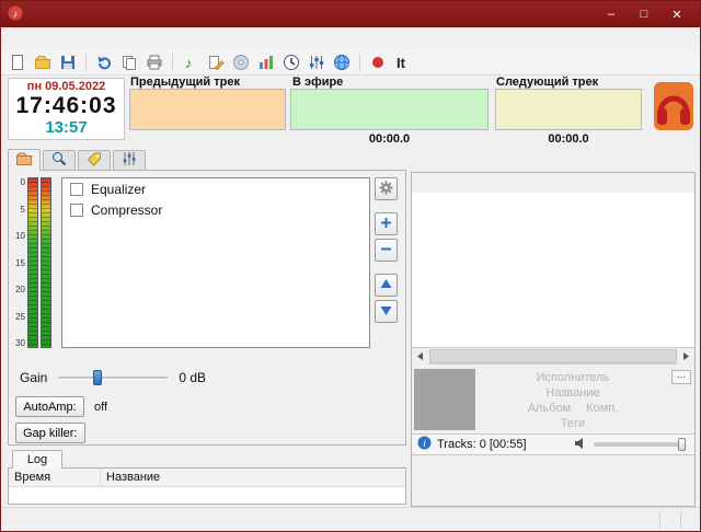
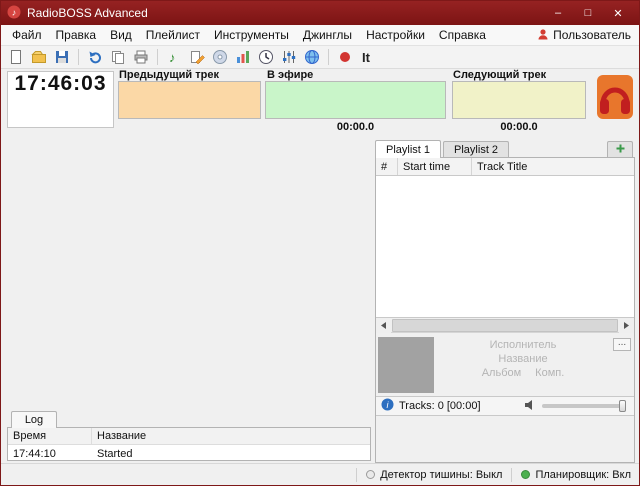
  ♪
+ RadioBOSS Advanced
  –
  □
  ✕
+ Файл
+ Правка
+ Вид
+ Плейлист
+ Инструменты
+ Джинглы
+ Настройки
+ Справка
+ Пользователь
  ♪
  It
- пн 09.05.2022
  17:46:03
- 13:57
  Предыдущий трек
  В эфире
  00:00.0
  Следующий трек
  00:00.0
- 0
- 5
- 10
- 15
- 20
- 25
- 30
- Equalizer
- Compressor
- Gain
- 0 dB
- AutoAmp:
- off
- Gap killer:
  Log
  Время
  Название
+ 17:44:10
+ Started
+ Playlist 1
+ Playlist 2
+ #
+ Start time
+ Track Title
  Исполнитель
  Название
  Альбом
  Комп.
- Теги
  ...
  i
- Tracks: 0 [00:55]
+ Tracks: 0 [00:00]
+ Детектор тишины: Выкл
+ Планировщик: Вкл
